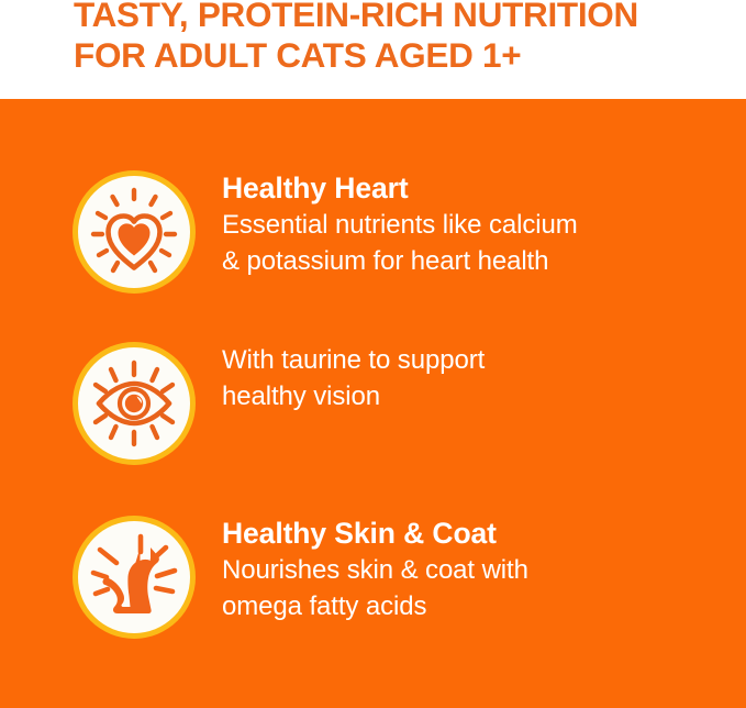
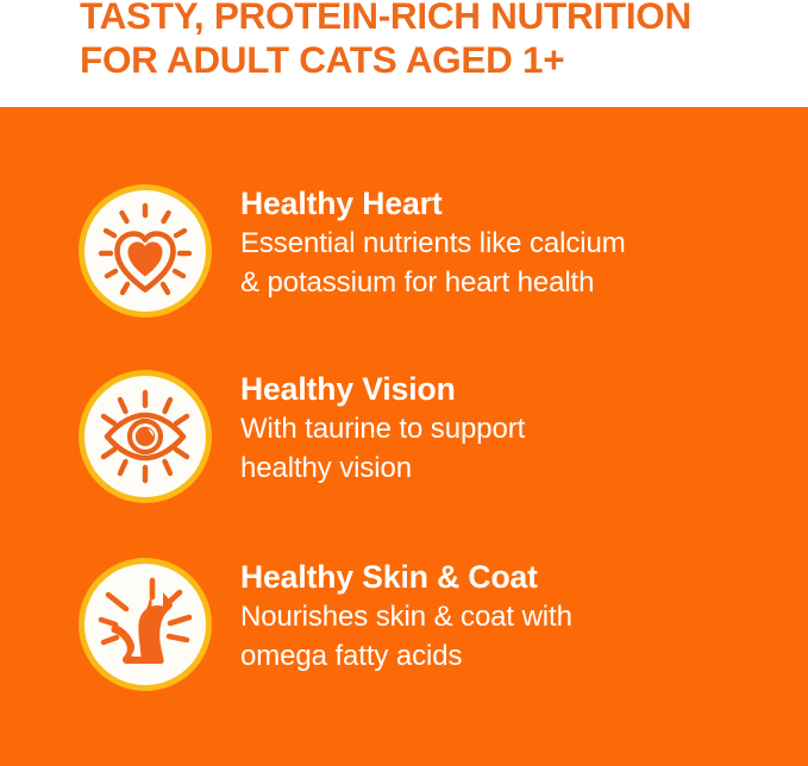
  TASTY, PROTEIN-RICH NUTRITION
  FOR ADULT CATS AGED 1+
  Healthy Heart
  Essential nutrients like calcium
  & potassium for heart health
+ Healthy Vision
  With taurine to support
  healthy vision
  Healthy Skin & Coat
  Nourishes skin & coat with
  omega fatty acids
